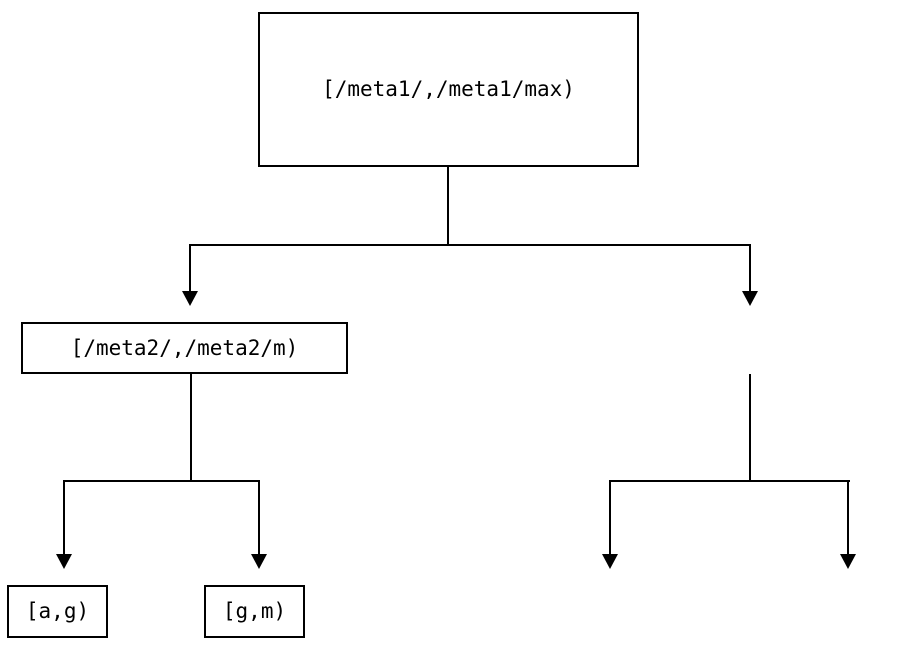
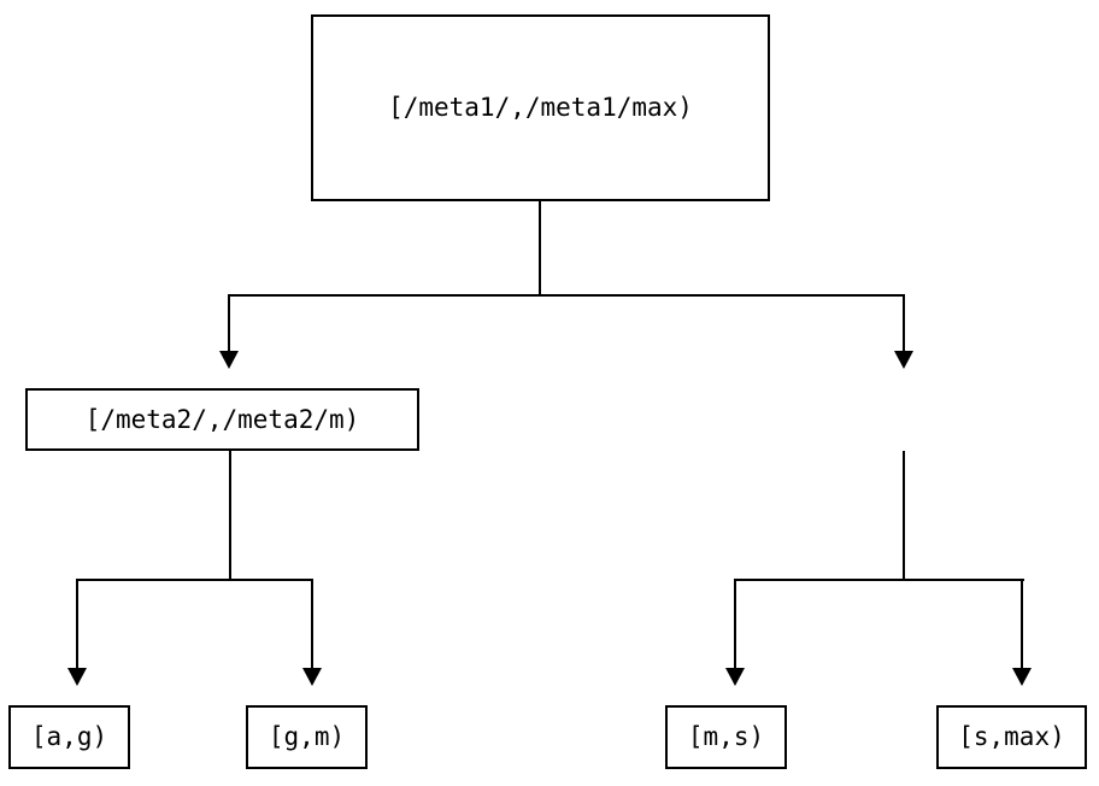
  [/meta1/,/meta1/max)
  [/meta2/,/meta2/m)
  [a,g)
  [g,m)
+ [m,s)
+ [s,max)
